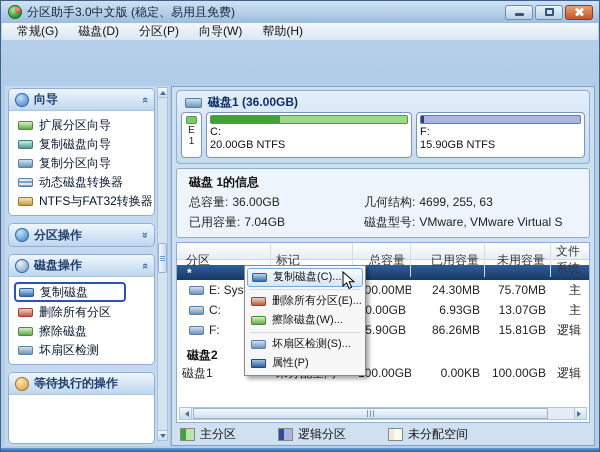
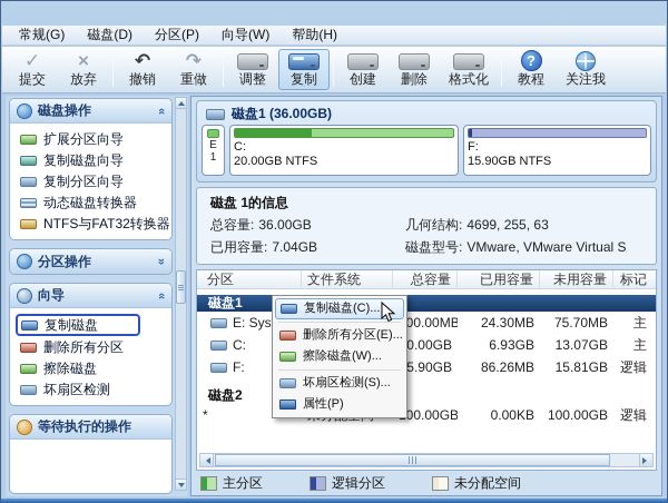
- 分区助手3.0中文版 (稳定、易用且免费)
  常规(G)
  磁盘(D)
  分区(P)
  向导(W)
  帮助(H)
+ ✓
+ 提交
+ ×
+ 放弃
+ ↶
+ 撤销
+ ↷
+ 重做
+ 调整
+ 复制
+ 创建
+ 删除
+ 格式化
+ 教程
+ 关注我
- 向导
+ 磁盘操作
  扩展分区向导
  复制磁盘向导
  复制分区向导
  动态磁盘转换器
  NTFS与FAT32转换器
  分区操作
- 磁盘操作
+ 向导
  复制磁盘
  删除所有分区
  擦除磁盘
  坏扇区检测
  等待执行的操作
  磁盘1 (36.00GB)
  E
  1
  C:
  20.00GB NTFS
  F:
  15.90GB NTFS
  磁盘 1的信息
  总容量: 36.00GB
  几何结构: 4699, 255, 63
  已用容量: 7.04GB
  磁盘型号: VMware, VMware Virtual S
  分区
- 标记
+ 文件系统
  总容量
  已用容量
  未用容量
- 文件系统
+ 标记
- *
+ 磁盘1
  00.00MB
  24.30MB
  75.70MB
  主
  C:
  0.00GB
  6.93GB
  13.07GB
  主
  F:
  5.90GB
  86.26MB
  15.81GB
  逻辑
  磁盘2
- 磁盘1
+ *
  00.00GB
  0.00KB
  100.00GB
  逻辑
  主分区
  逻辑分区
  未分配空间
  复制磁盘(C)...
  删除所有分区(E)...
  擦除磁盘(W)...
  坏扇区检测(S)...
  属性(P)
